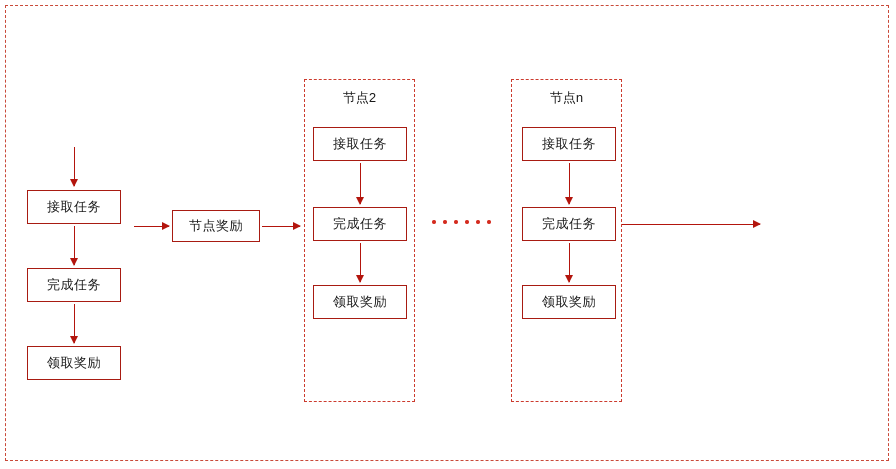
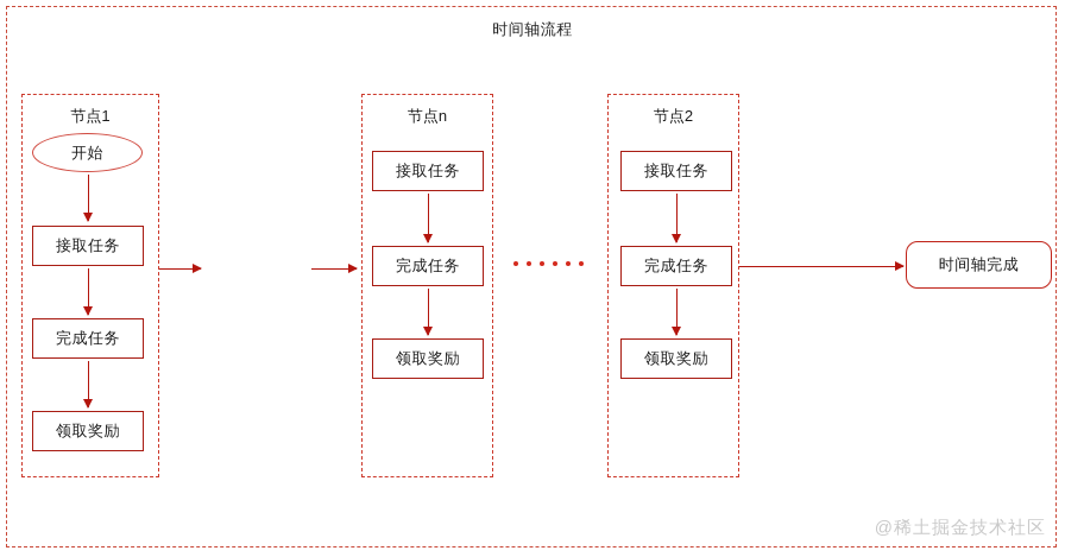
+ 时间轴流程
+ 节点1
+ 开始
  接取任务
  完成任务
  领取奖励
- 节点奖励
- 节点2
+ 节点n
  接取任务
  完成任务
  领取奖励
- 节点n
+ 节点2
  接取任务
  完成任务
  领取奖励
+ 时间轴完成
+ @稀土掘金技术社区
